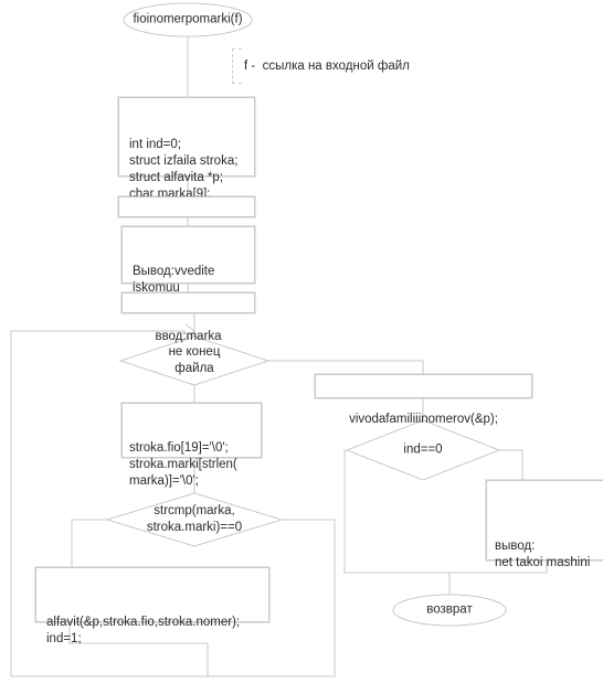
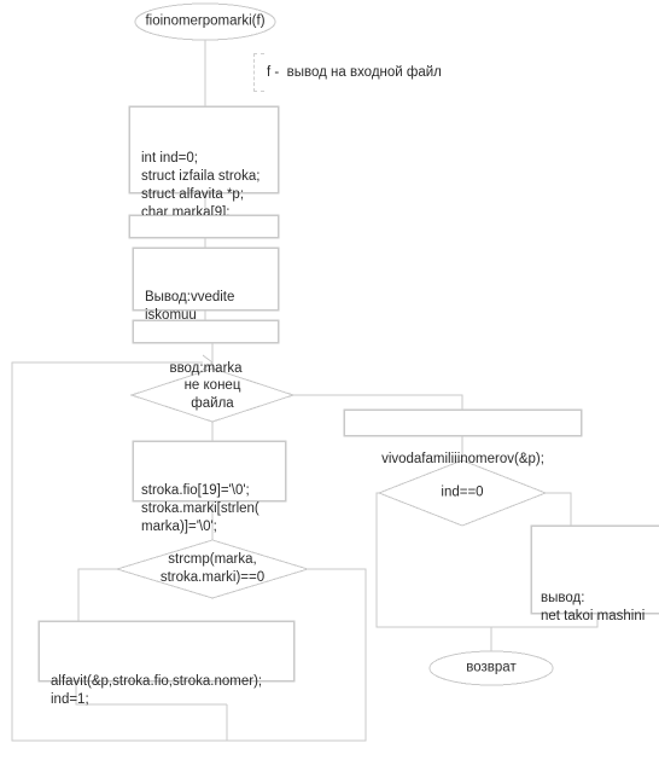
  fioinomerpomarki(f)
- f - ссылка на входной файл
+ f - вывод на входной файл
  int ind=0;
  struct izfaila stroka;
  struct alfavita *p;
  char marka[9];
  Вывод:vvedite
  iskomuu
  ввод:marka
  не конец
  файла
  stroka.fio[19]='\0';
  stroka.marki[strlen(
  marka)]='\0';
  strcmp(marka,
  stroka.marki)==0
  alfavit(&p,stroka.fio,stroka.nomer);
  ind=1;
  vivodafamiliiinomerov(&p);
  ind==0
  вывод:
  net takoi mashini
  возврат
